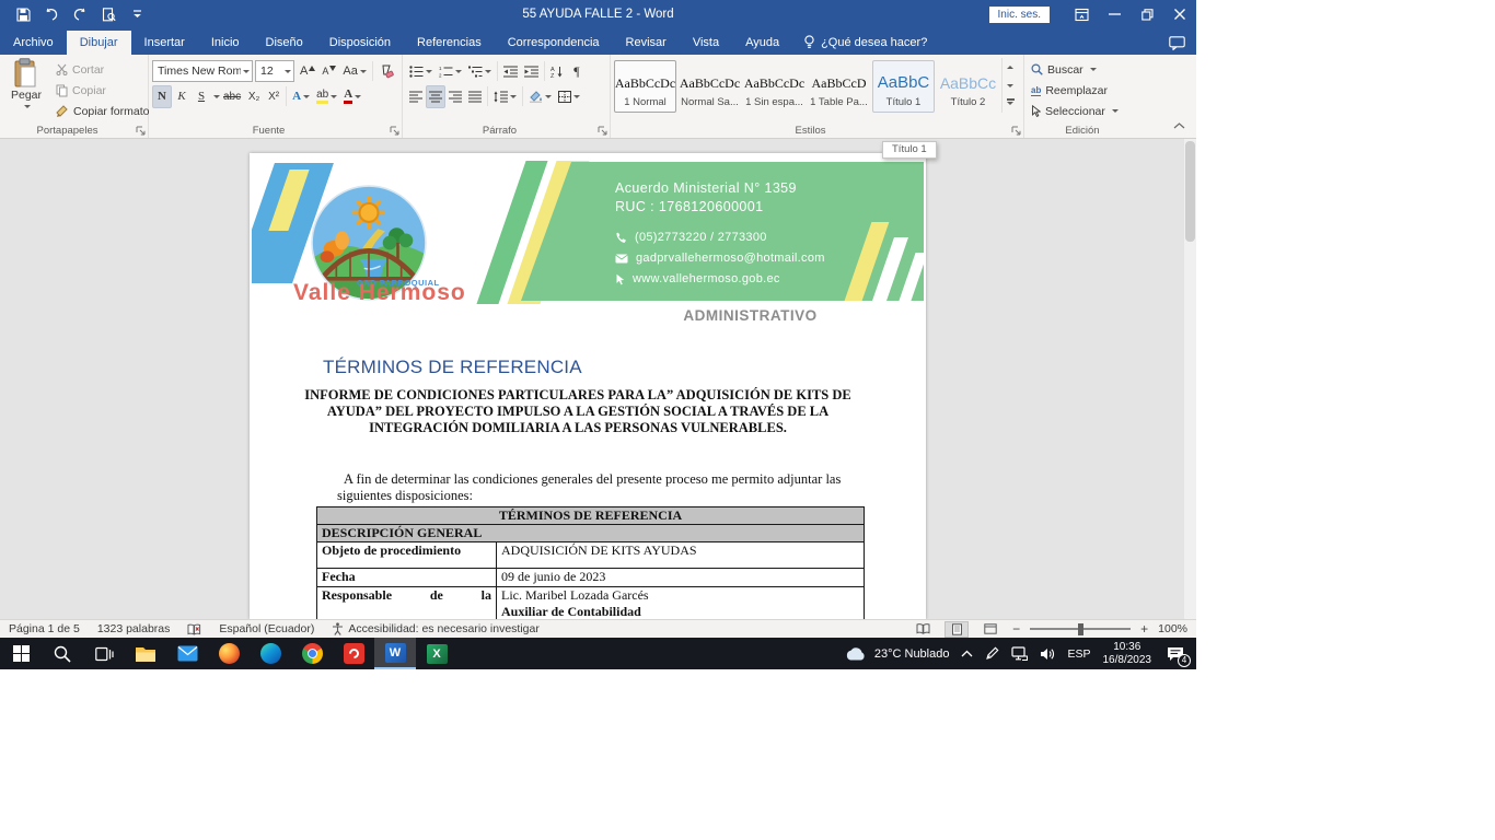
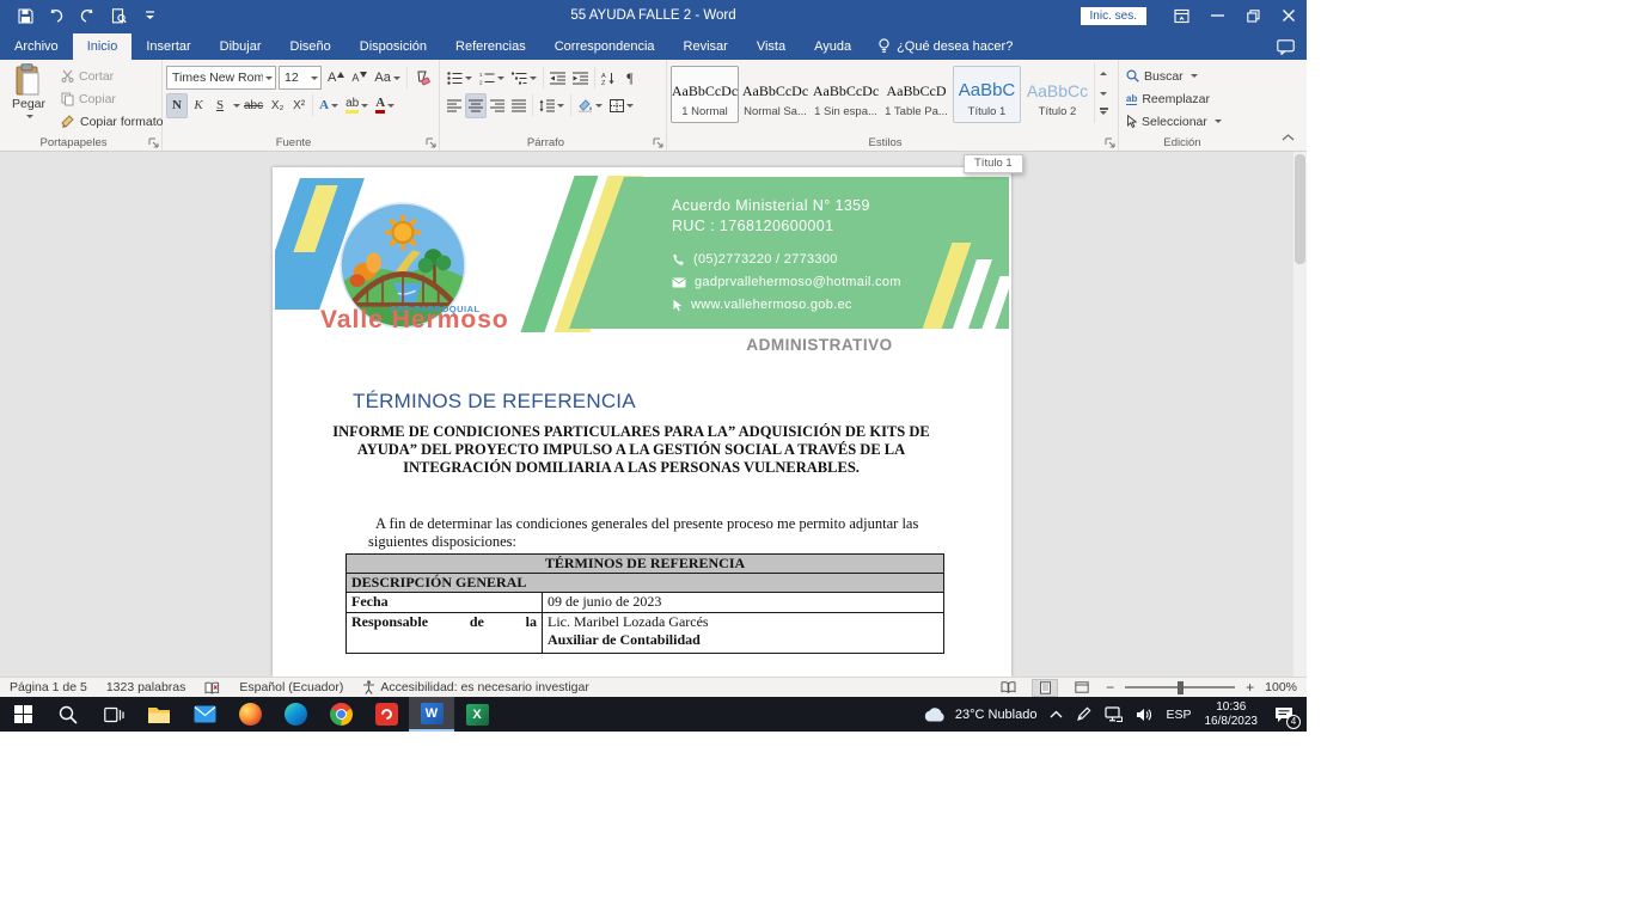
  55 AYUDA FALLE 2 - Word
  Inic. ses.
  Archivo
- Dibujar
+ Inicio
  Insertar
- Inicio
+ Dibujar
  Diseño
  Disposición
  Referencias
  Correspondencia
  Revisar
  Vista
  Ayuda
  ¿Qué desea hacer?
  Pegar
  Cortar
  Copiar
  Copiar formato
  Portapapeles
  Times New Rom
  12
  A
  A
  Aa
  N
  K
  S
  abc
  X₂
  X²
  A
  ab
  A
  Fuente
  ¶
  Párrafo
  AaBbCcDc
  1 Normal
  AaBbCcDc
  Normal Sa...
  AaBbCcDc
  1 Sin espa...
  AaBbCcD
  1 Table Pa...
  AaBbC
  Título 1
  AaBbCc
  Título 2
  Estilos
  Buscar
  ab
  Reemplazar
  Seleccionar
  Edición
  Título 1
  GAD PARROQUIAL
  Valle Hermoso
  Acuerdo Ministerial N° 1359
  RUC : 1768120600001
  (05)2773220 / 2773300
  gadprvallehermoso@hotmail.com
  www.vallehermoso.gob.ec
  ADMINISTRATIVO
  TÉRMINOS DE REFERENCIA
  INFORME DE CONDICIONES PARTICULARES PARA LA” ADQUISICIÓN DE KITS DE AYUDA” DEL PROYECTO IMPULSO A LA GESTIÓN SOCIAL A TRAVÉS DE LA INTEGRACIÓN DOMILIARIA A LAS PERSONAS VULNERABLES.
  A fin de determinar las condiciones generales del presente proceso me permito adjuntar las siguientes disposiciones:
  TÉRMINOS DE REFERENCIA
  DESCRIPCIÓN GENERAL
- Objeto de procedimiento	ADQUISICIÓN DE KITS AYUDAS
  Fecha	09 de junio de 2023
  Responsable de la	Lic. Maribel Lozada Garcés Auxiliar de Contabilidad
  Página 1 de 5
  1323 palabras
  Español (Ecuador)
  Accesibilidad: es necesario investigar
  −
  +
  100%
  W
  X
  23°C Nublado
  ESP
  10:36
  16/8/2023
  4
